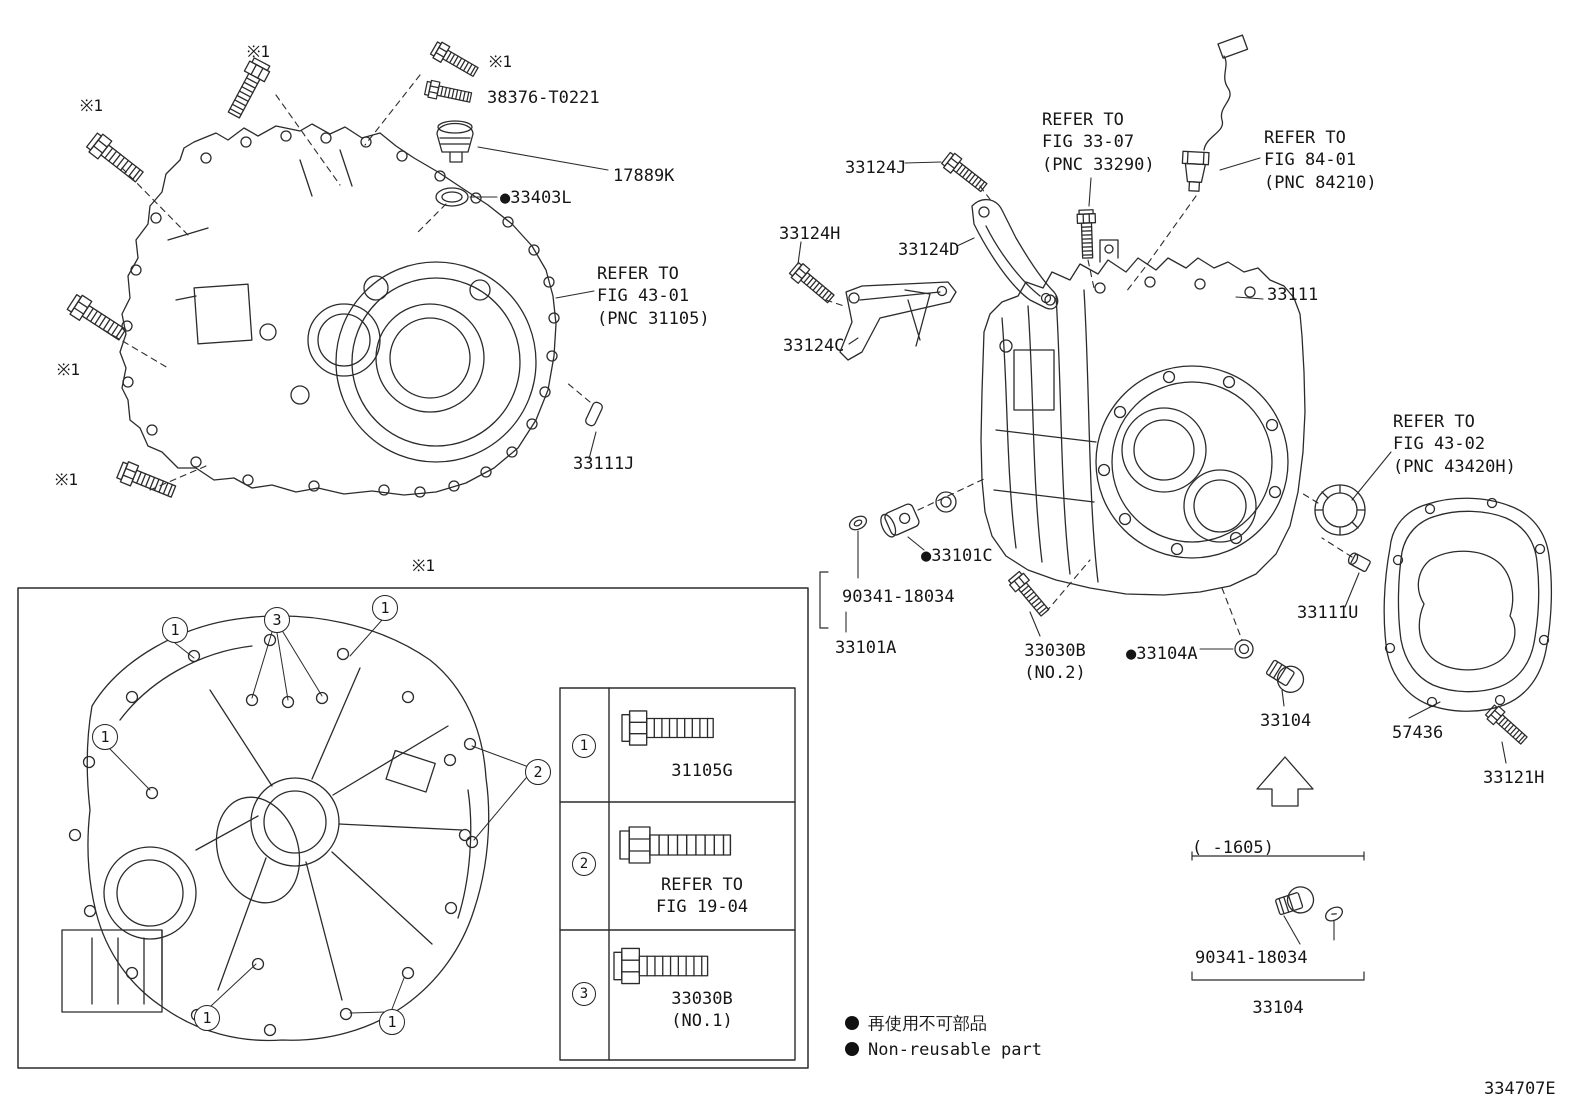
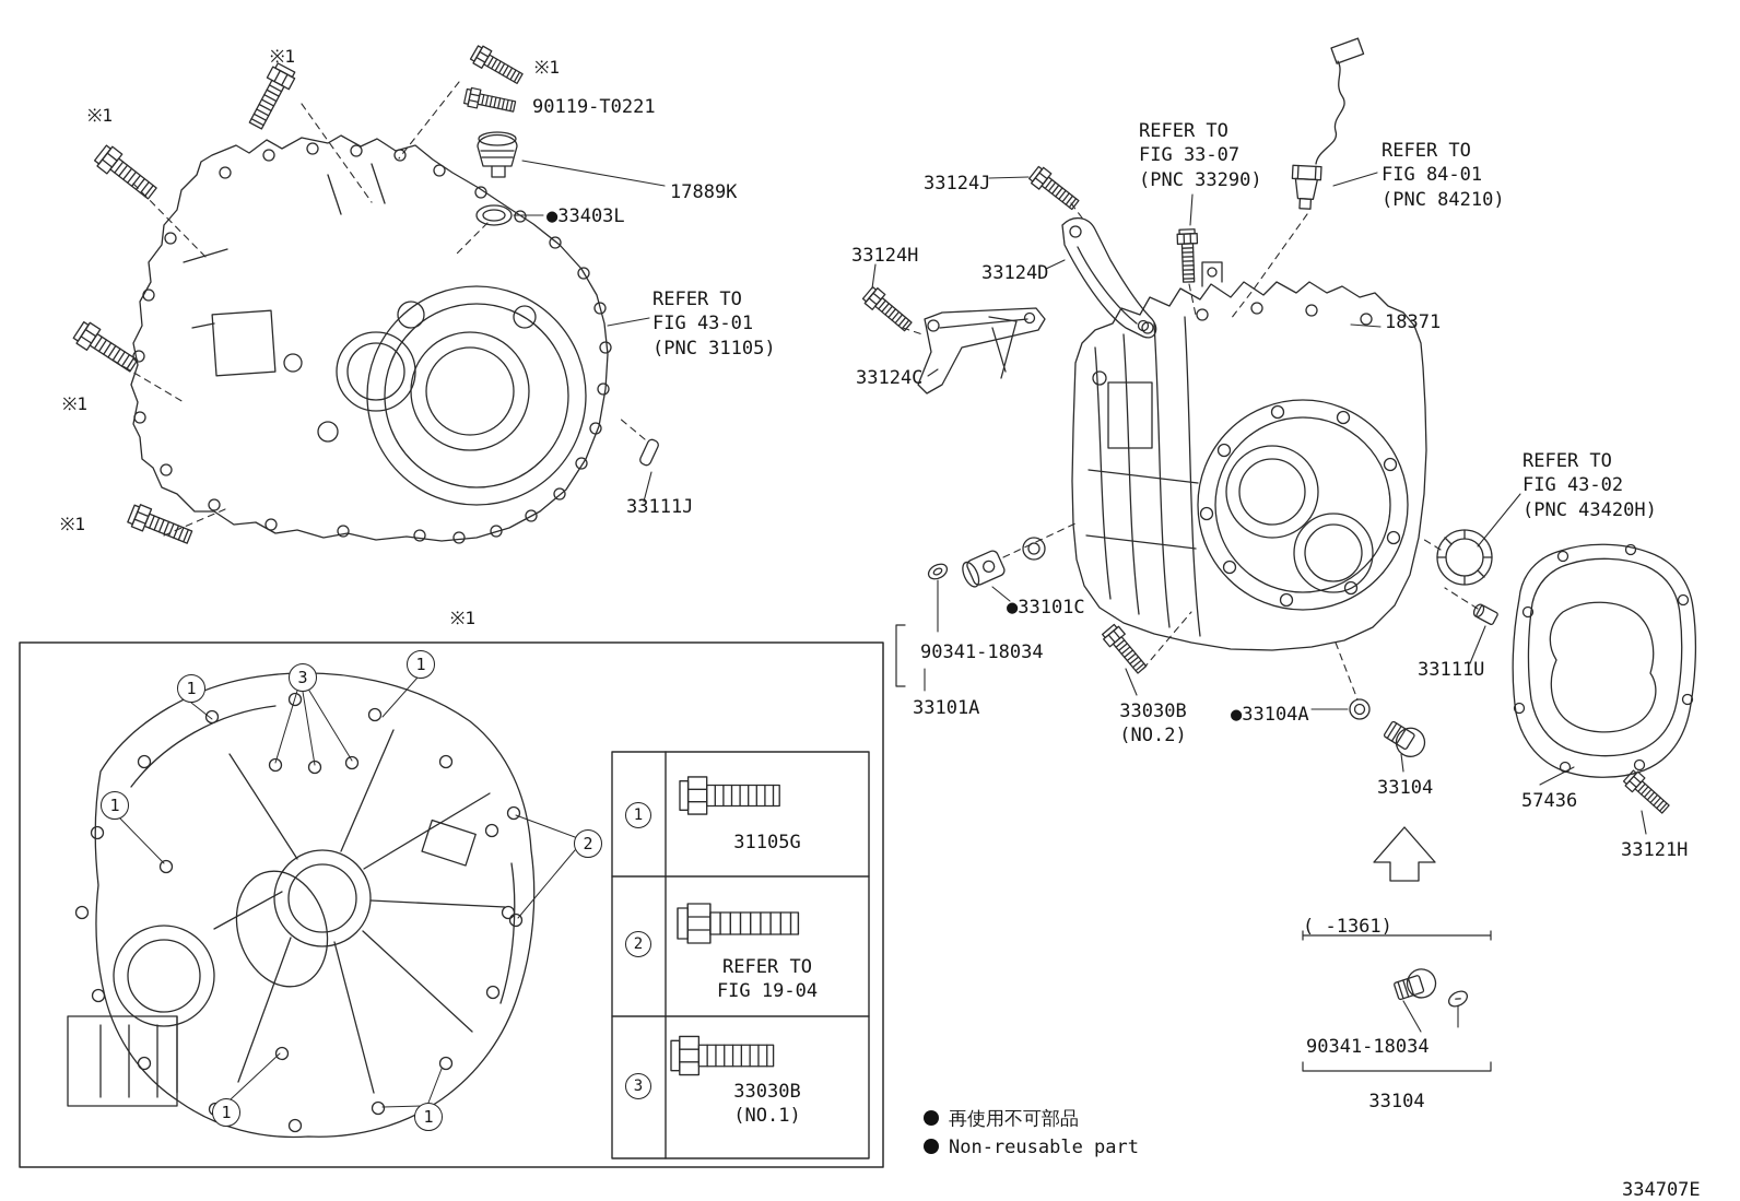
  ※1
  ※1
  ※1
  ※1
  ※1
  ※1
- 38376-T0221
+ 90119-T0221
  17889K
  ●33403L
  REFER TO
  FIG 43-01
  (PNC 31105)
  33111J
  33124J
  REFER TO
  FIG 33-07
  (PNC 33290)
  REFER TO
  FIG 84-01
  (PNC 84210)
  33124H
  33124D
  33124C
- 33111
+ 18371
  REFER TO
  FIG 43-02
  (PNC 43420H)
  ●33101C
  90341-18034
  33101A
  33030B
  (NO.2)
  ●33104A
  33111U
  33104
  57436
  33121H
- ( -1605)
+ ( -1361)
  90341-18034
  33104
  再使用不可部品
  Non-reusable part
  334707E
  1
  3
  1
  1
  2
  1
  1
  1
  2
  3
  31105G
  REFER TO
  FIG 19-04
  33030B
  (NO.1)
